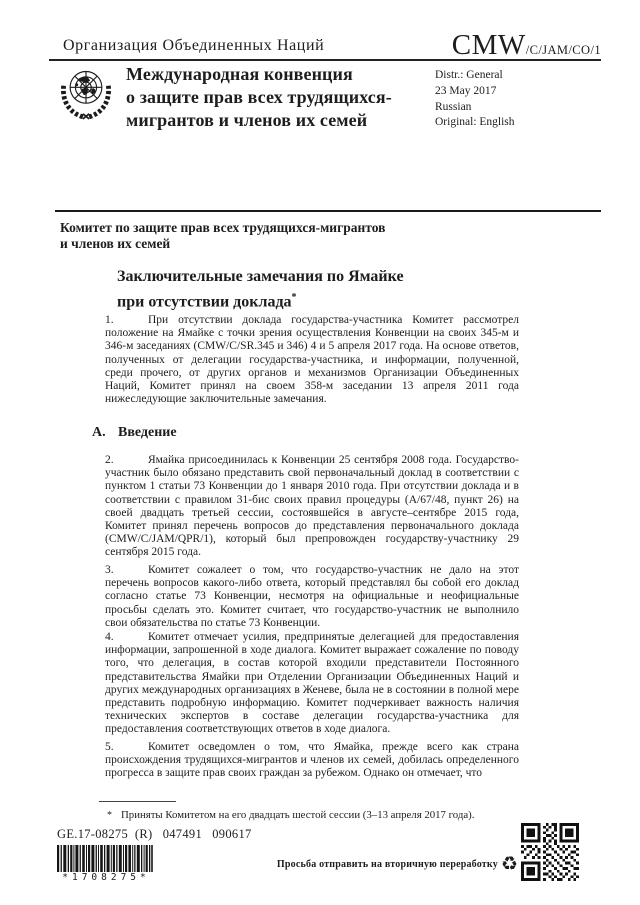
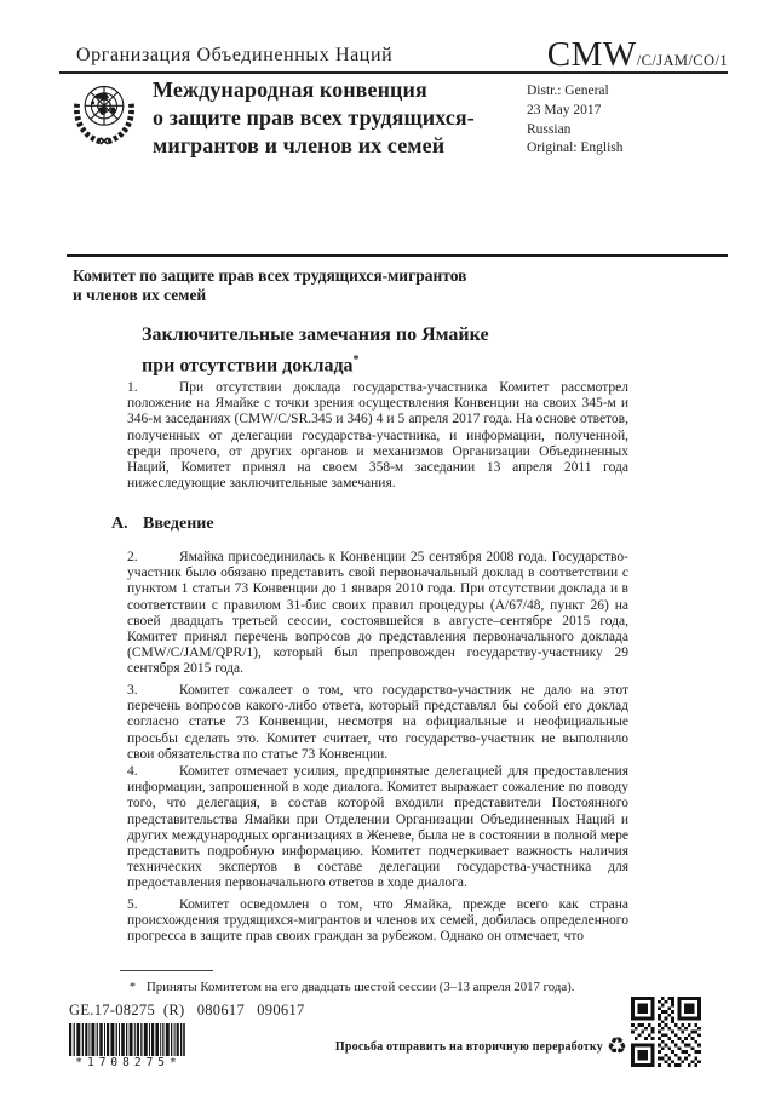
  Организация Объединенных Наций
  CMW
  /C/JAM/CO/1
  Международная конвенция
  о защите прав всех трудящихся-
  мигрантов и членов их семей
  Distr.: General
  23 May 2017
  Russian
  Original: English
  Комитет по защите прав всех трудящихся-мигрантов
  и членов их семей
  Заключительные замечания по Ямайке
  при отсутствии доклада*
  1. При отсутствии доклада государства-участника Комитет рассмотрел положение на Ямайке с точки зрения осуществления Конвенции на своих 345-м и 346-м заседаниях (CMW/C/SR.345 и 346) 4 и 5 апреля 2017 года. На основе ответов, полученных от делегации государства-участника, и информации, полученной, среди прочего, от других органов и механизмов Организации Объединенных Наций, Комитет принял на своем 358-м заседании 13 апреля 2011 года нижеследующие заключительные замечания.
  A. Введение
  2. Ямайка присоединилась к Конвенции 25 сентября 2008 года. Государство-участник было обязано представить свой первоначальный доклад в соответствии с пунктом 1 статьи 73 Конвенции до 1 января 2010 года. При отсутствии доклада и в соответствии с правилом 31-бис своих правил процедуры (A/67/48, пункт 26) на своей двадцать третьей сессии, состоявшейся в августе–сентябре 2015 года, Комитет принял перечень вопросов до представления первоначального доклада (CMW/C/JAM/QPR/1), который был препровожден государству-участнику 29 сентября 2015 года.
  3. Комитет сожалеет о том, что государство-участник не дало на этот перечень вопросов какого-либо ответа, который представлял бы собой его доклад согласно статье 73 Конвенции, несмотря на официальные и неофициальные просьбы сделать это. Комитет считает, что государство-участник не выполнило свои обязательства по статье 73 Конвенции.
- 4. Комитет отмечает усилия, предпринятые делегацией для предоставления информации, запрошенной в ходе диалога. Комитет выражает сожаление по поводу того, что делегация, в состав которой входили представители Постоянного представительства Ямайки при Отделении Организации Объединенных Наций и других международных организациях в Женеве, была не в состоянии в полной мере представить подробную информацию. Комитет подчеркивает важность наличия технических экспертов в составе делегации государства-участника для предоставления соответствующих ответов в ходе диалога.
+ 4. Комитет отмечает усилия, предпринятые делегацией для предоставления информации, запрошенной в ходе диалога. Комитет выражает сожаление по поводу того, что делегация, в состав которой входили представители Постоянного представительства Ямайки при Отделении Организации Объединенных Наций и других международных организациях в Женеве, была не в состоянии в полной мере представить подробную информацию. Комитет подчеркивает важность наличия технических экспертов в составе делегации государства-участника для предоставления первоначального ответов в ходе диалога.
  5. Комитет осведомлен о том, что Ямайка, прежде всего как страна происхождения трудящихся-мигрантов и членов их семей, добилась определенного прогресса в защите прав своих граждан за рубежом. Однако он отмечает, что
  * Приняты Комитетом на его двадцать шестой сессии (3–13 апреля 2017 года).
- GE.17-08275 (R) 047491 090617
+ GE.17-08275 (R) 080617 090617
  *1708275*
  Просьба отправить на вторичную переработку
  ♻
